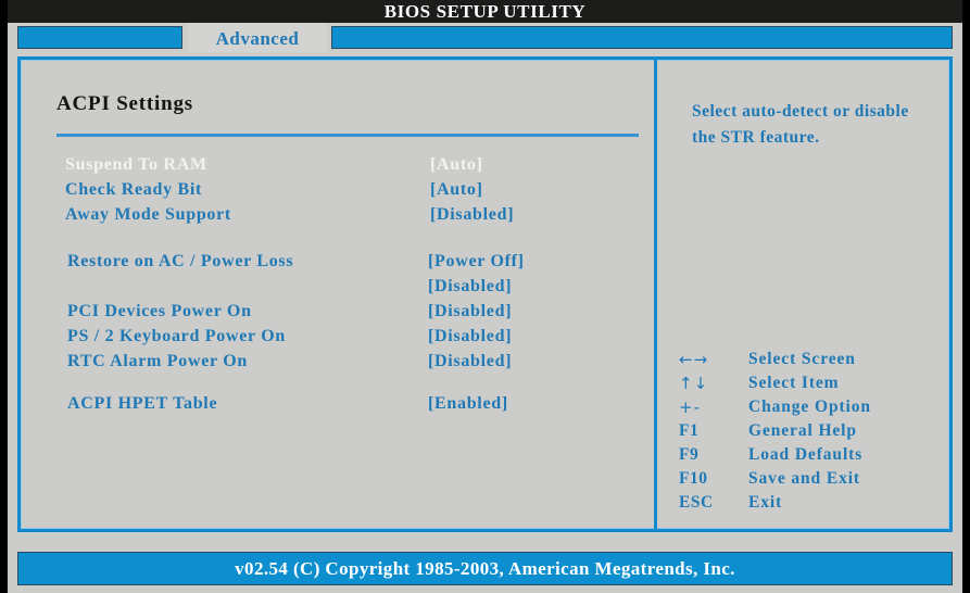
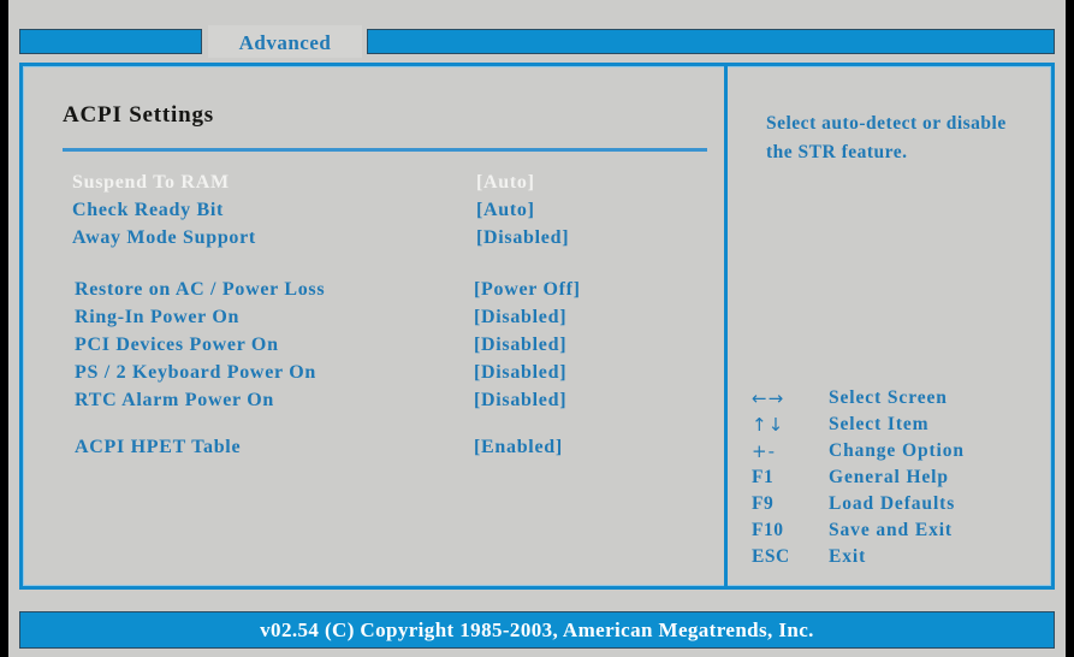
- BIOS SETUP UTILITY
  Advanced
  ACPI Settings
  Suspend To RAM
  [Auto]
  Check Ready Bit
  [Auto]
  Away Mode Support
  [Disabled]
  Restore on AC / Power Loss
  [Power Off]
+ Ring-In Power On
  [Disabled]
  PCI Devices Power On
  [Disabled]
  PS / 2 Keyboard Power On
  [Disabled]
  RTC Alarm Power On
  [Disabled]
  ACPI HPET Table
  [Enabled]
  Select auto-detect or disable the STR feature.
  ←→
  Select Screen
  ↑↓
  Select Item
  +-
  Change Option
  F1
  General Help
  F9
  Load Defaults
  F10
  Save and Exit
  ESC
  Exit
  v02.54 (C) Copyright 1985-2003, American Megatrends, Inc.
